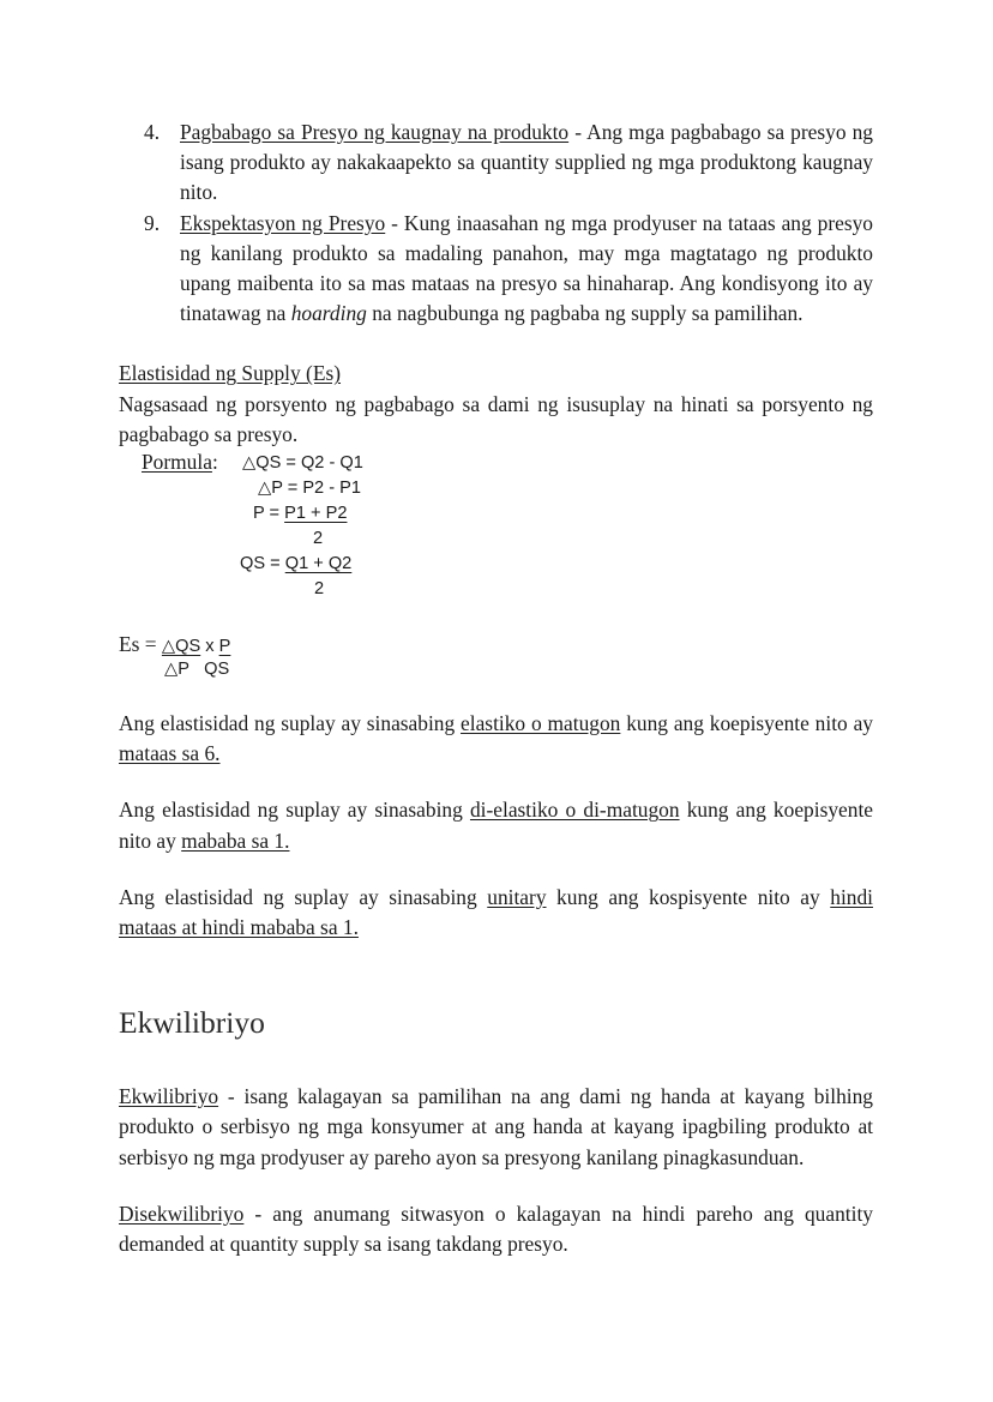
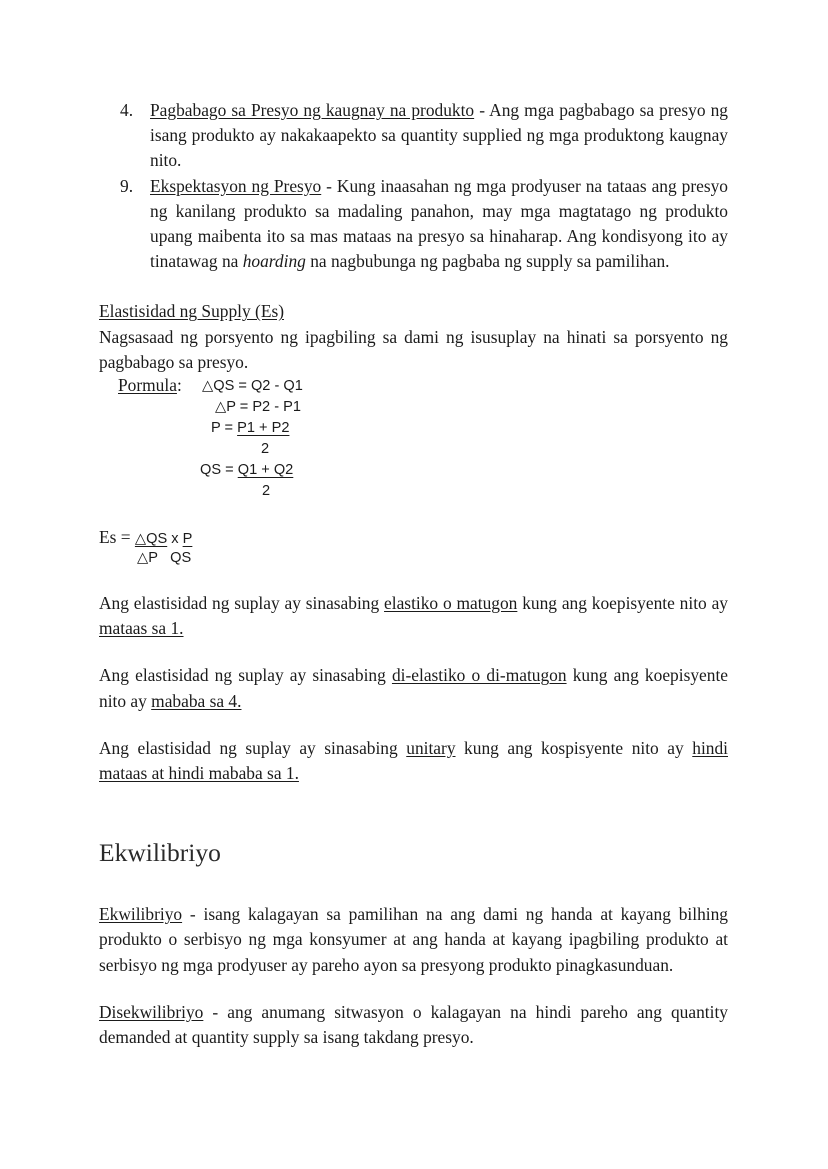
  4.
  Pagbabago sa Presyo ng kaugnay na produkto - Ang mga pagbabago sa presyo ng isang produkto ay nakakaapekto sa quantity supplied ng mga produktong kaugnay nito.
  9.
  Ekspektasyon ng Presyo - Kung inaasahan ng mga prodyuser na tataas ang presyo ng kanilang produkto sa madaling panahon, may mga magtatago ng produkto upang maibenta ito sa mas mataas na presyo sa hinaharap. Ang kondisyong ito ay tinatawag na hoarding na nagbubunga ng pagbaba ng supply sa pamilihan.
  Elastisidad ng Supply (Es)
- Nagsasaad ng porsyento ng pagbabago sa dami ng isusuplay na hinati sa porsyento ng pagbabago sa presyo.
+ Nagsasaad ng porsyento ng ipagbiling sa dami ng isusuplay na hinati sa porsyento ng pagbabago sa presyo.
  Pormula:
  △QS = Q2 - Q1
  △P = P2 - P1
  P = P1 + P2
  2
  QS = Q1 + Q2
  2
  Es = △QS x P
  △P QS
- Ang elastisidad ng suplay ay sinasabing elastiko o matugon kung ang koepisyente nito ay mataas sa 6.
+ Ang elastisidad ng suplay ay sinasabing elastiko o matugon kung ang koepisyente nito ay mataas sa 1.
- Ang elastisidad ng suplay ay sinasabing di-elastiko o di-matugon kung ang koepisyente nito ay mababa sa 1.
+ Ang elastisidad ng suplay ay sinasabing di-elastiko o di-matugon kung ang koepisyente nito ay mababa sa 4.
  Ang elastisidad ng suplay ay sinasabing unitary kung ang kospisyente nito ay hindi mataas at hindi mababa sa 1.
  Ekwilibriyo
- Ekwilibriyo - isang kalagayan sa pamilihan na ang dami ng handa at kayang bilhing produkto o serbisyo ng mga konsyumer at ang handa at kayang ipagbiling produkto at serbisyo ng mga prodyuser ay pareho ayon sa presyong kanilang pinagkasunduan.
+ Ekwilibriyo - isang kalagayan sa pamilihan na ang dami ng handa at kayang bilhing produkto o serbisyo ng mga konsyumer at ang handa at kayang ipagbiling produkto at serbisyo ng mga prodyuser ay pareho ayon sa presyong produkto pinagkasunduan.
  Disekwilibriyo - ang anumang sitwasyon o kalagayan na hindi pareho ang quantity demanded at quantity supply sa isang takdang presyo.
